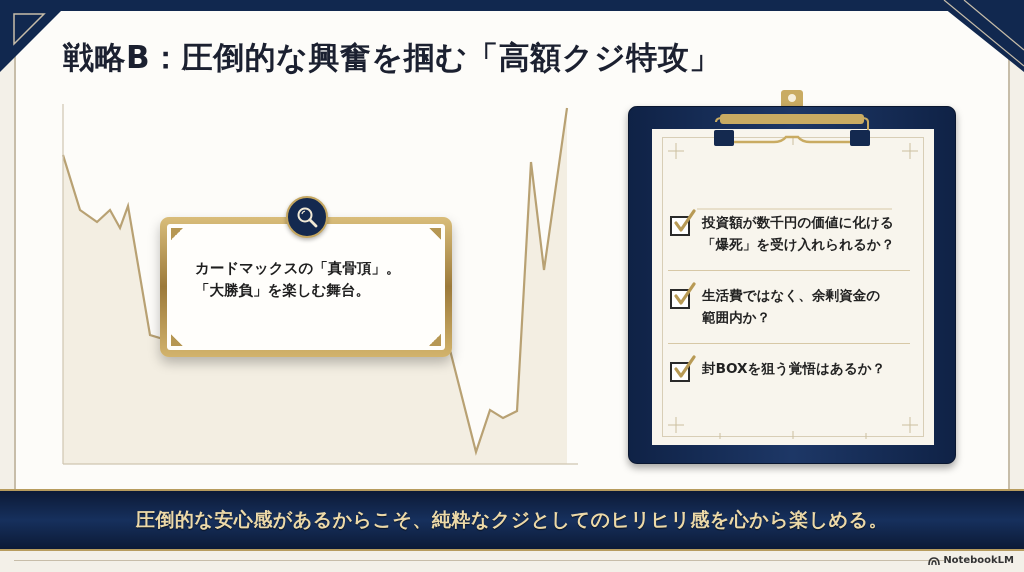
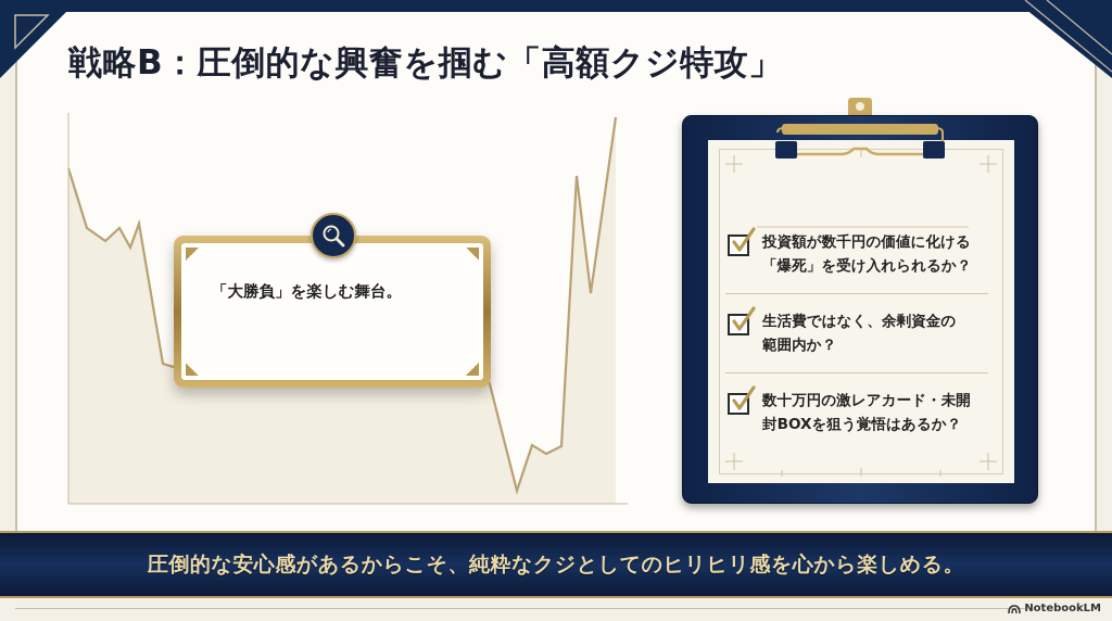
  戦略B：圧倒的な興奮を掴む「高額クジ特攻」
- カードマックスの「真骨頂」。
  「大勝負」を楽しむ舞台。
  投資額が数千円の価値に化ける
  「爆死」を受け入れられるか？
  生活費ではなく、余剰資金の
  範囲内か？
+ 数十万円の激レアカード・未開
  封BOXを狙う覚悟はあるか？
  圧倒的な安心感があるからこそ、純粋なクジとしてのヒリヒリ感を心から楽しめる。
  NotebookLM
